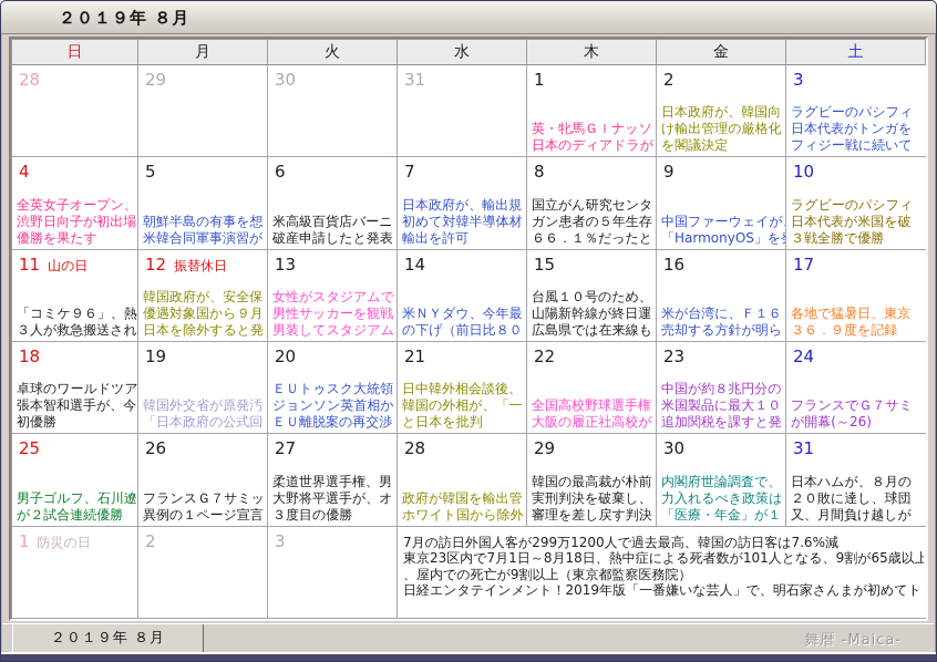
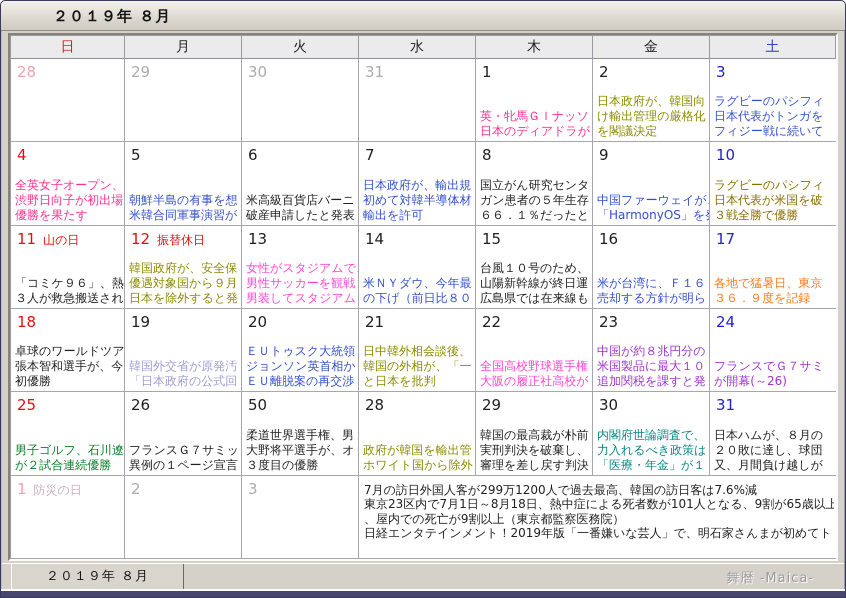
  ２０１９年 ８月
  日
  月
  火
  水
  木
  金
  土
  28
  29
  30
  31
  1
  英・牝馬ＧＩナッソ
  日本のディアドラが
  2
  日本政府が、韓国向
  け輸出管理の厳格化
  を閣議決定
  3
  ラグビーのパシフィ
  日本代表がトンガを
  フィジー戦に続いて
  4
  全英女子オープン、
  渋野日向子が初出場
  優勝を果たす
  5
  朝鮮半島の有事を想
  米韓合同軍事演習が
  6
  米高級百貨店バーニ
  破産申請したと発表
  7
  日本政府が、輸出規
  初めて対韓半導体材
  輸出を許可
  8
  国立がん研究センタ
  ガン患者の５年生存
  ６６．１％だったと
  9
  中国ファーウェイが
  「HarmonyOS」を
  10
  ラグビーのパシフィ
  日本代表が米国を破
  ３戦全勝で優勝
  11 山の日
  「コミケ９６」、熱
  ３人が救急搬送され
  12 振替休日
  韓国政府が、安全保
  優遇対象国から９月
  日本を除外すると発
  13
  女性がスタジアムで
  男性サッカーを観戦
  男装してスタジアム
  14
  米ＮＹダウ、今年最
  の下げ（前日比８０
  15
  台風１０号のため、
  山陽新幹線が終日運
  広島県では在来線も
  16
  米が台湾に、Ｆ１６
  売却する方針が明ら
  17
  各地で猛暑日、東京
  ３６．９度を記録
  18
  卓球のワールドツア
  張本智和選手が、今
  初優勝
  19
  韓国外交省が原発汚
  「日本政府の公式回
  20
  ＥＵトゥスク大統領
  ジョンソン英首相か
  ＥＵ離脱案の再交渉
  21
  日中韓外相会談後、
  韓国の外相が、「一
  と日本を批判
  22
  全国高校野球選手権
  大阪の履正社高校が
  23
  中国が約８兆円分の
  米国製品に最大１０
  追加関税を課すと発
  24
  フランスでＧ７サミ
  が開幕(～26)
  25
  男子ゴルフ、石川遼
  が２試合連続優勝
  26
  フランスＧ７サミッ
  異例の１ページ宣言
- 27
+ 50
  柔道世界選手権、男
  大野将平選手が、オ
  ３度目の優勝
  28
  政府が韓国を輸出管
  ホワイト国から除外
  29
  韓国の最高裁が朴前
  実刑判決を破棄し、
  審理を差し戻す判決
  30
  内閣府世論調査で、
  力入れるべき政策は
  「医療・年金」が１
  31
  日本ハムが、８月の
  ２０敗に達し、球団
  又、月間負け越しが
  1 防災の日
  2
  3
  7月の訪日外国人客が299万1200人で過去最高、韓国の訪日客は7.6%減
  東京23区内で7月1日～8月18日、熱中症による死者数が101人となる、9割が65歳以上
  、屋内での死亡が9割以上（東京都監察医務院）
  日経エンタテインメント！2019年版「一番嫌いな芸人」で、明石家さんまが初めてト
  ２０１９年 ８月
  舞暦 -Maica-
